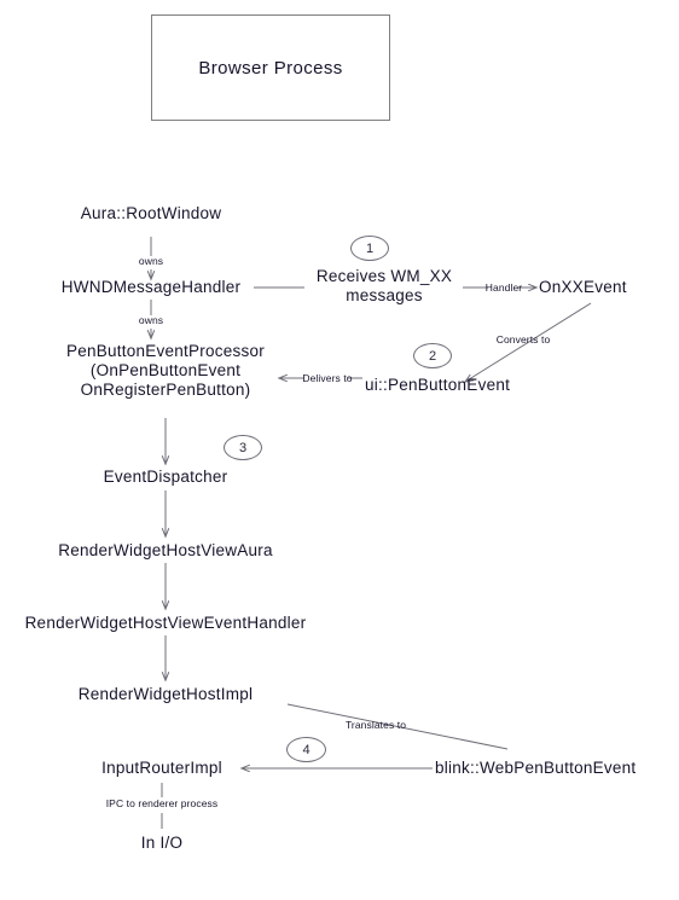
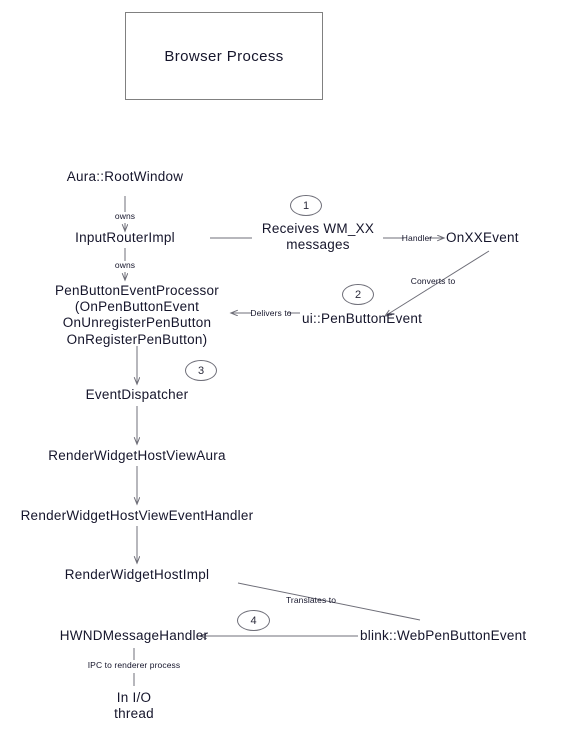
  Browser Process
  Aura::RootWindow
- HWNDMessageHandler
+ InputRouterImpl
  Receives WM_XX
  messages
  OnXXEvent
  PenButtonEventProcessor
  (OnPenButtonEvent
+ OnUnregisterPenButton
  OnRegisterPenButton)
  ui::PenButtonEvent
  EventDispatcher
  RenderWidgetHostViewAura
  RenderWidgetHostViewEventHandler
  RenderWidgetHostImpl
- InputRouterImpl
+ HWNDMessageHandler
  blink::WebPenButtonEvent
  In I/O
+ thread
  owns
  owns
  Handler
  Converts to
  Delivers to
  Translates to
  IPC to renderer process
  1
  2
  3
  4
